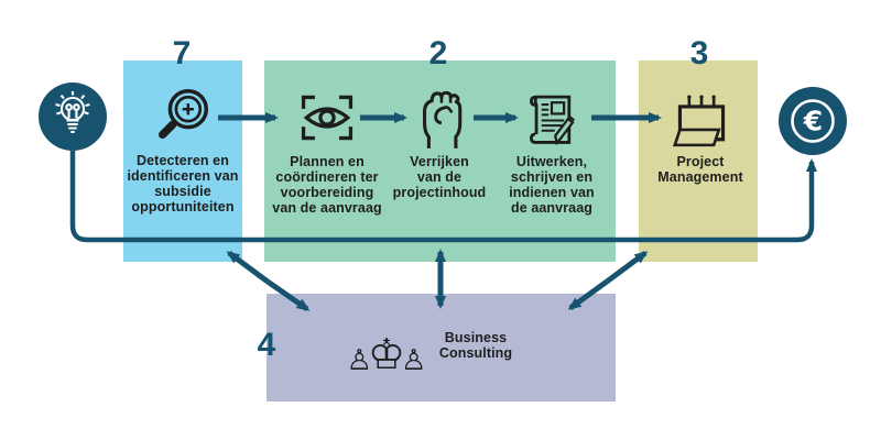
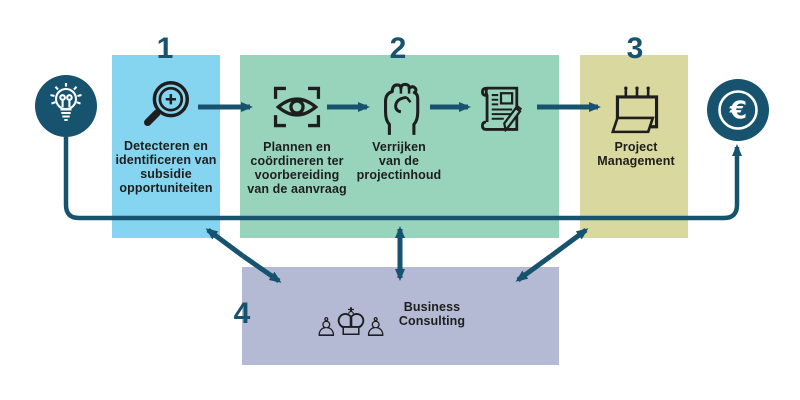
- 7
+ 1
  2
  3
  4
  Detecteren en
  identificeren van
  subsidie
  opportuniteiten
  Plannen en
  coördineren ter
  voorbereiding
  van de aanvraag
  Verrijken
  van de
  projectinhoud
- Uitwerken,
- schrijven en
- indienen van
- de aanvraag
  Project
  Management
  Business
  Consulting
  ♙
  ♔
  ♙
  €
